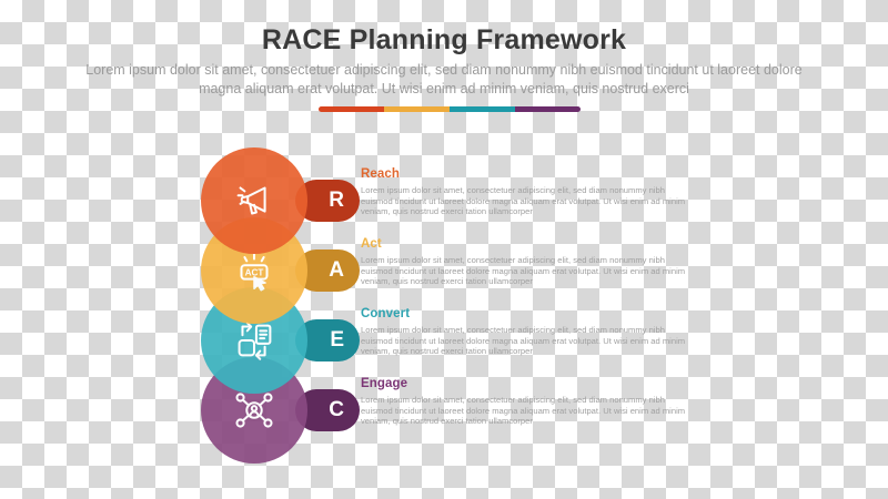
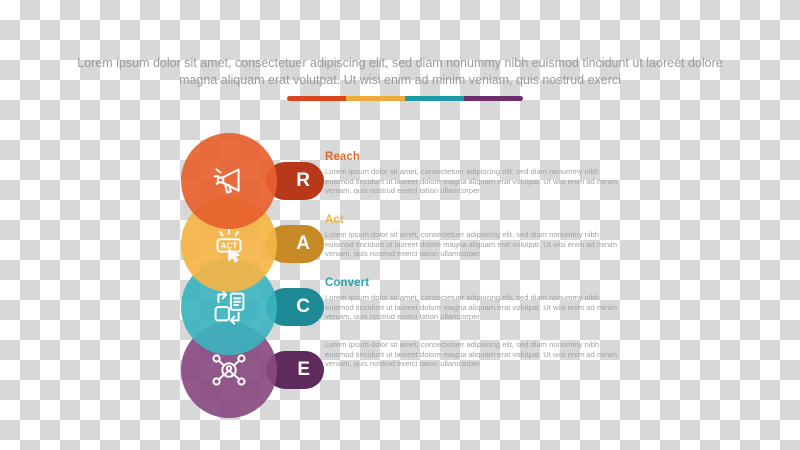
- RACE Planning Framework
  Lorem ipsum dolor sit amet, consectetuer adipiscing elit, sed diam nonummy nibh euismod tincidunt ut laoreet dolore magna aliquam erat volutpat. Ut wisi enim ad minim veniam, quis nostrud exerci
  R
  Reach
  Lorem ipsum dolor sit amet, consectetuer adipiscing elit, sed diam nonummy nibh euismod tincidunt ut laoreet dolore magna aliquam erat volutpat. Ut wisi enim ad minim veniam, quis nostrud exerci tation ullamcorper
  A
  ACT
  Act
  Lorem ipsum dolor sit amet, consectetuer adipiscing elit, sed diam nonummy nibh euismod tincidunt ut laoreet dolore magna aliquam erat volutpat. Ut wisi enim ad minim veniam, quis nostrud exerci tation ullamcorper
- E
+ C
  Convert
  Lorem ipsum dolor sit amet, consectetuer adipiscing elit, sed diam nonummy nibh euismod tincidunt ut laoreet dolore magna aliquam erat volutpat. Ut wisi enim ad minim veniam, quis nostrud exerci tation ullamcorper
- C
+ E
- Engage
  Lorem ipsum dolor sit amet, consectetuer adipiscing elit, sed diam nonummy nibh euismod tincidunt ut laoreet dolore magna aliquam erat volutpat. Ut wisi enim ad minim veniam, quis nostrud exerci tation ullamcorper
